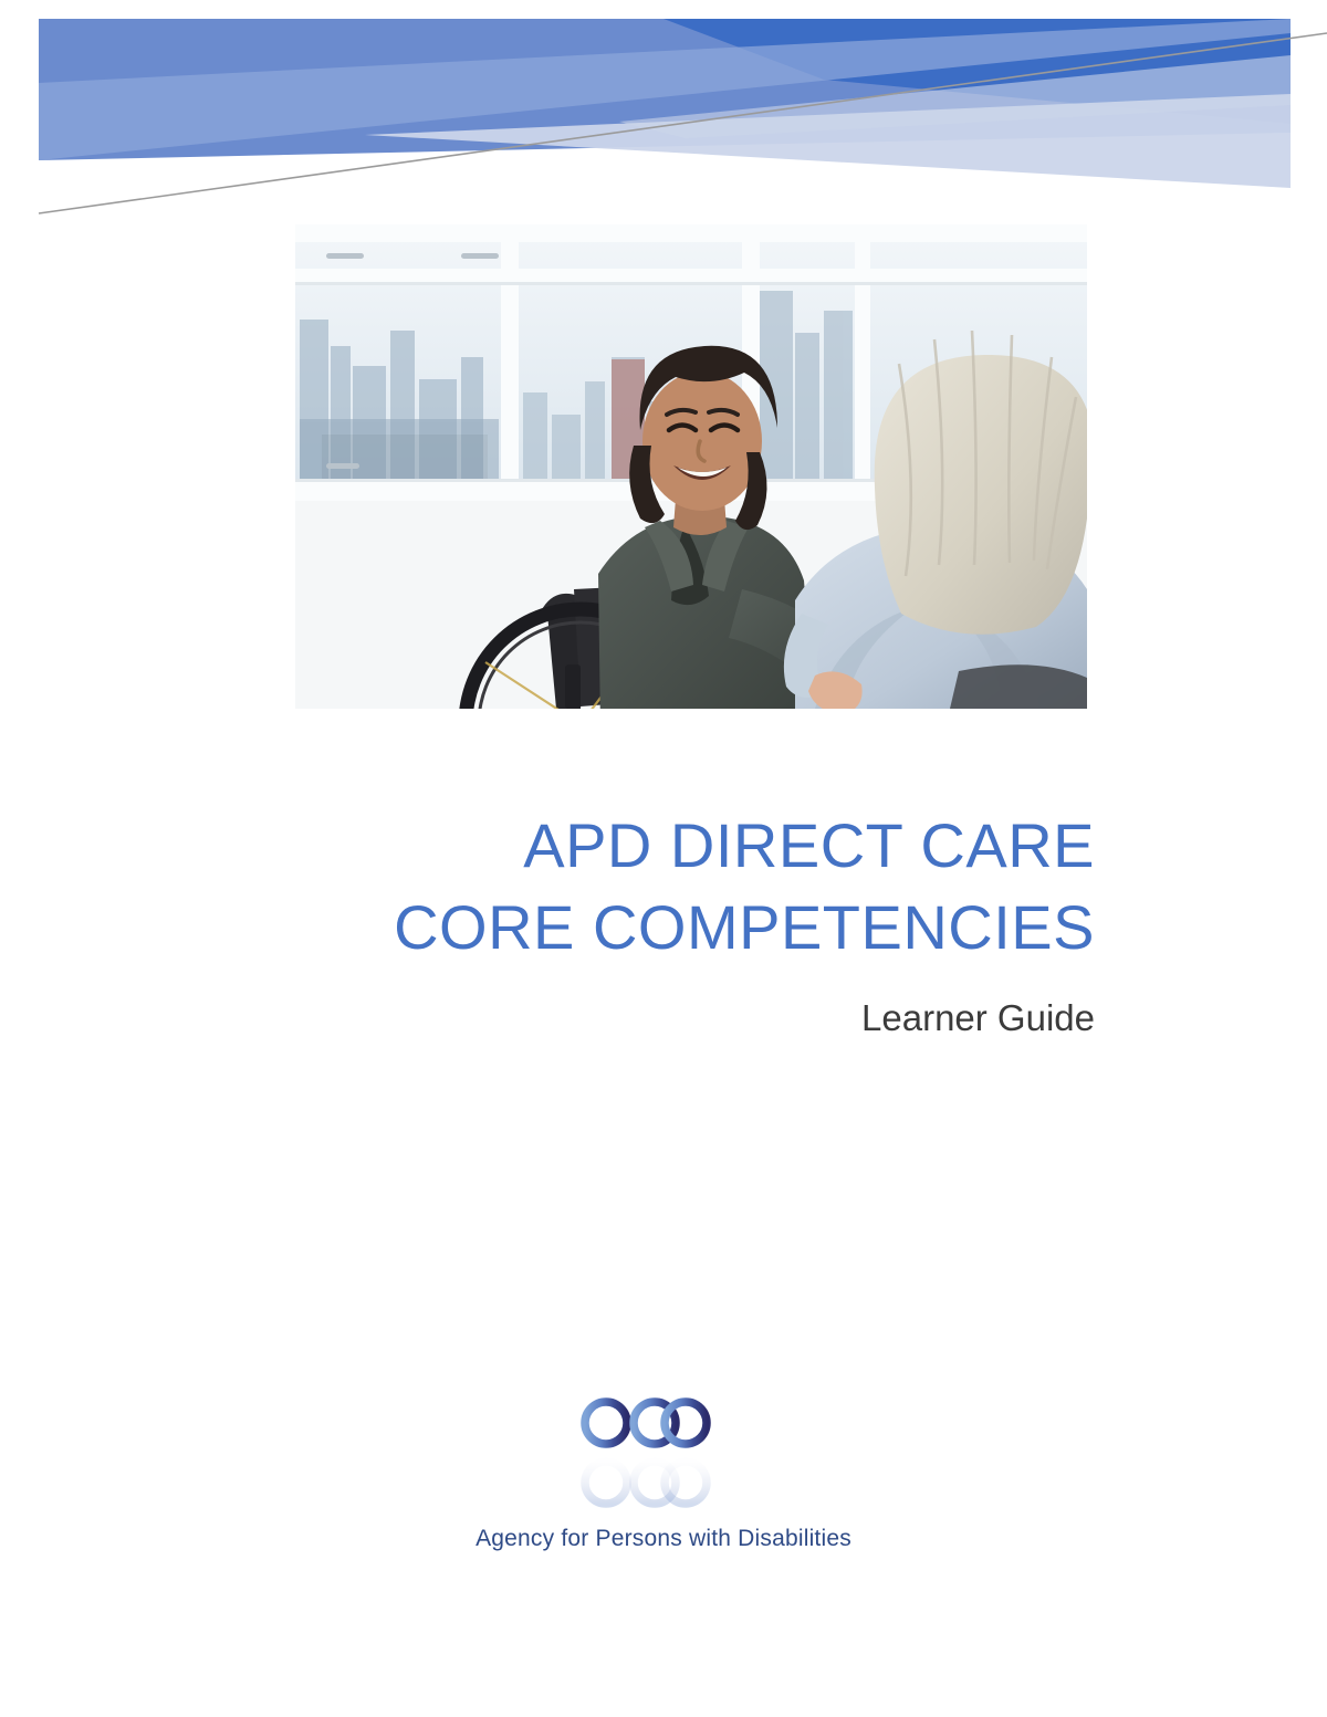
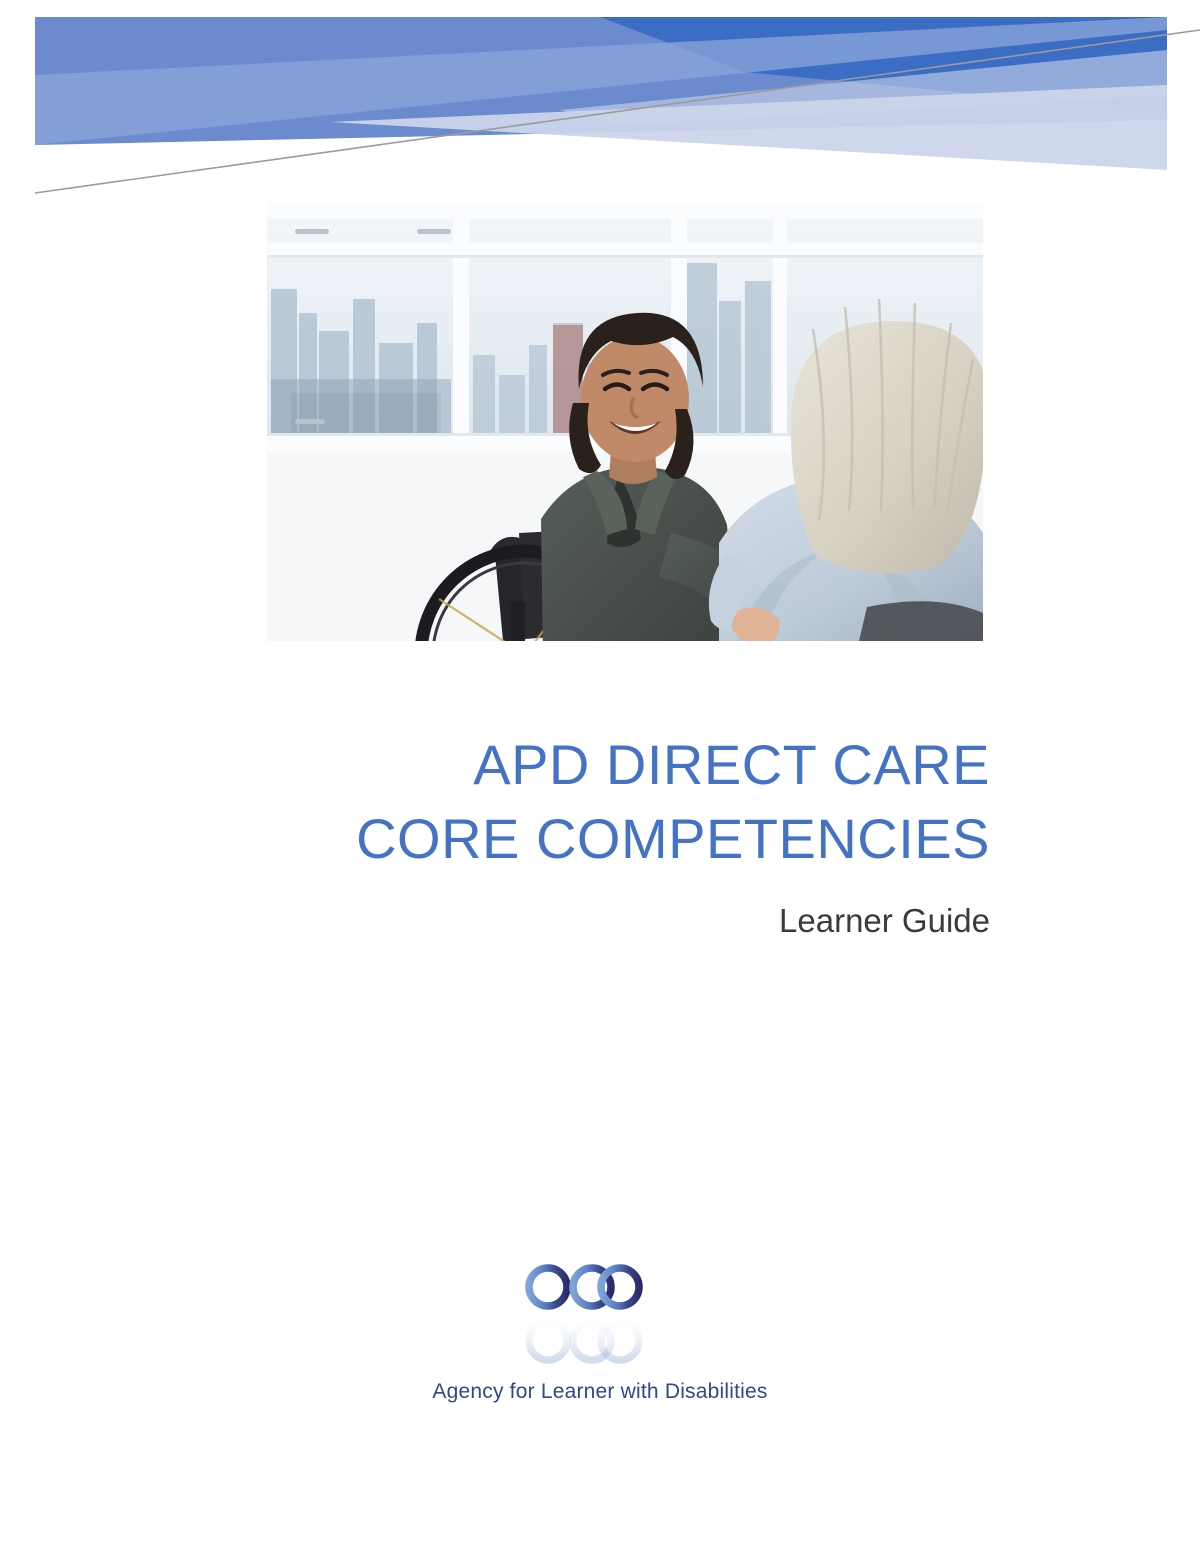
  APD DIRECT CARE
  CORE COMPETENCIES
  Learner Guide
- Agency for Persons with Disabilities
+ Agency for Learner with Disabilities
